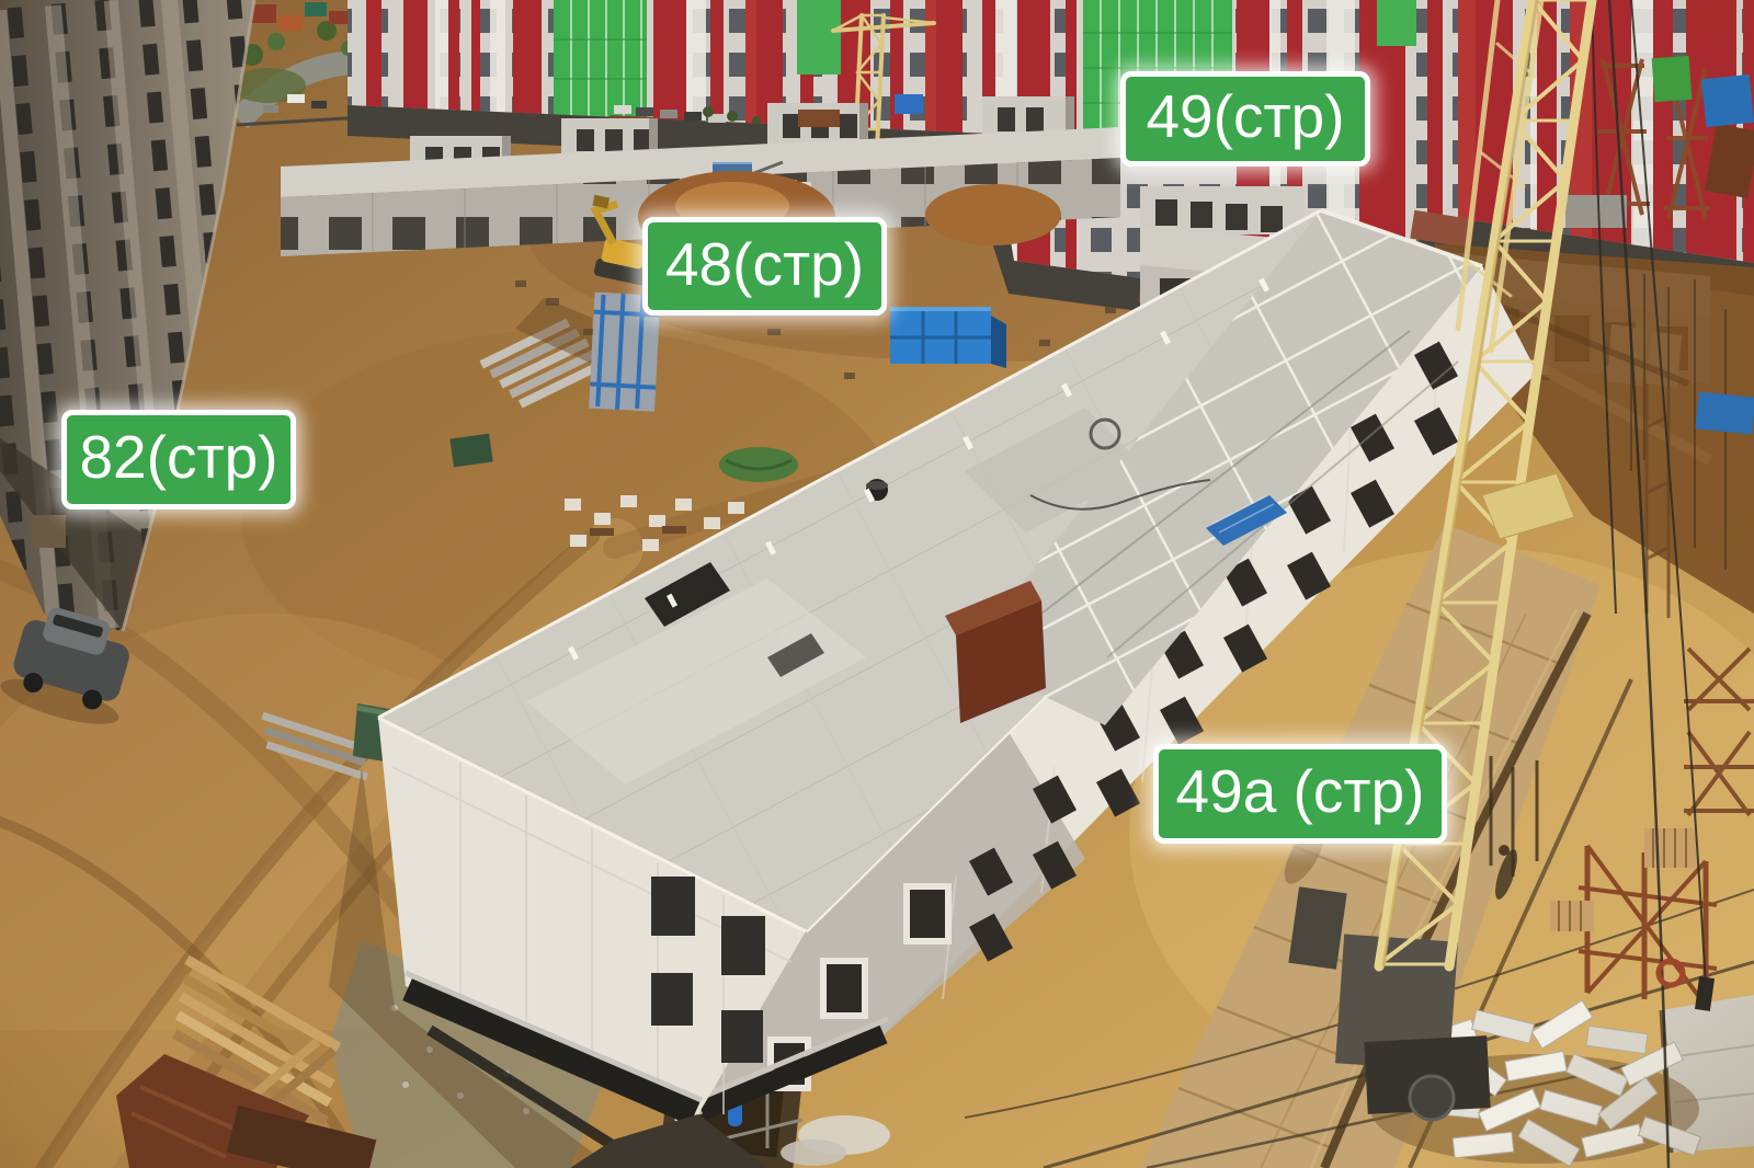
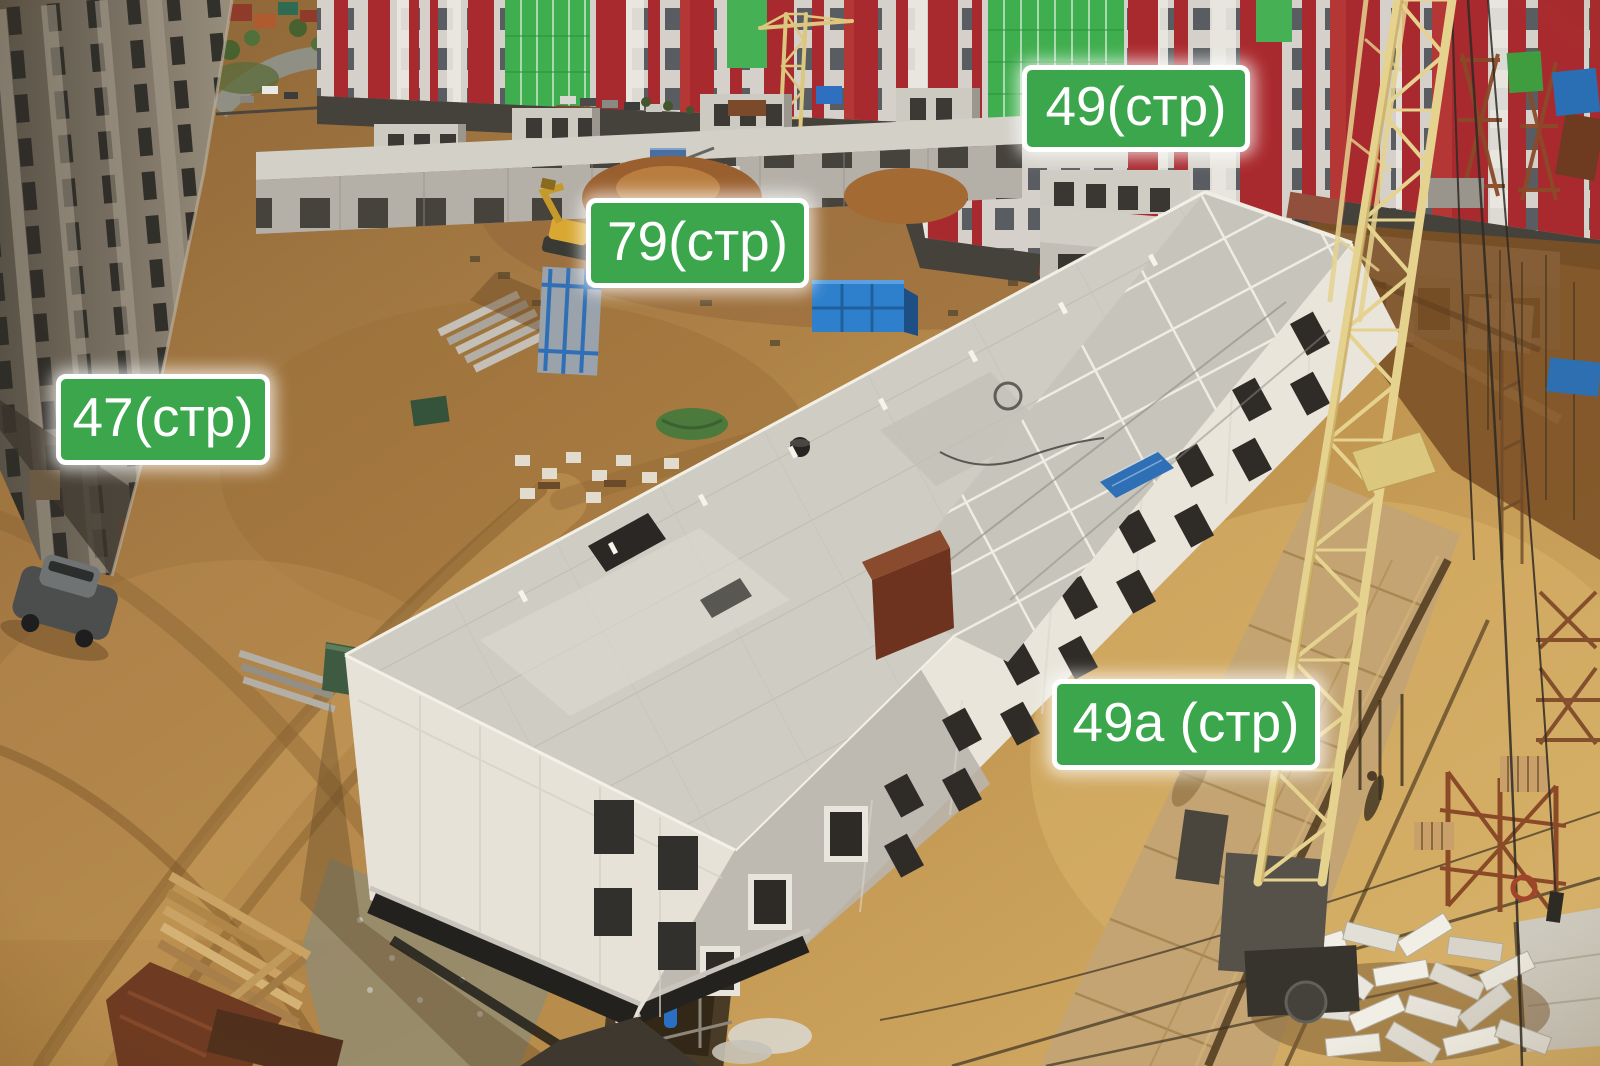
- 82(стр)
+ 47(стр)
- 48(стр)
+ 79(стр)
  49(стр)
  49а (стр)
